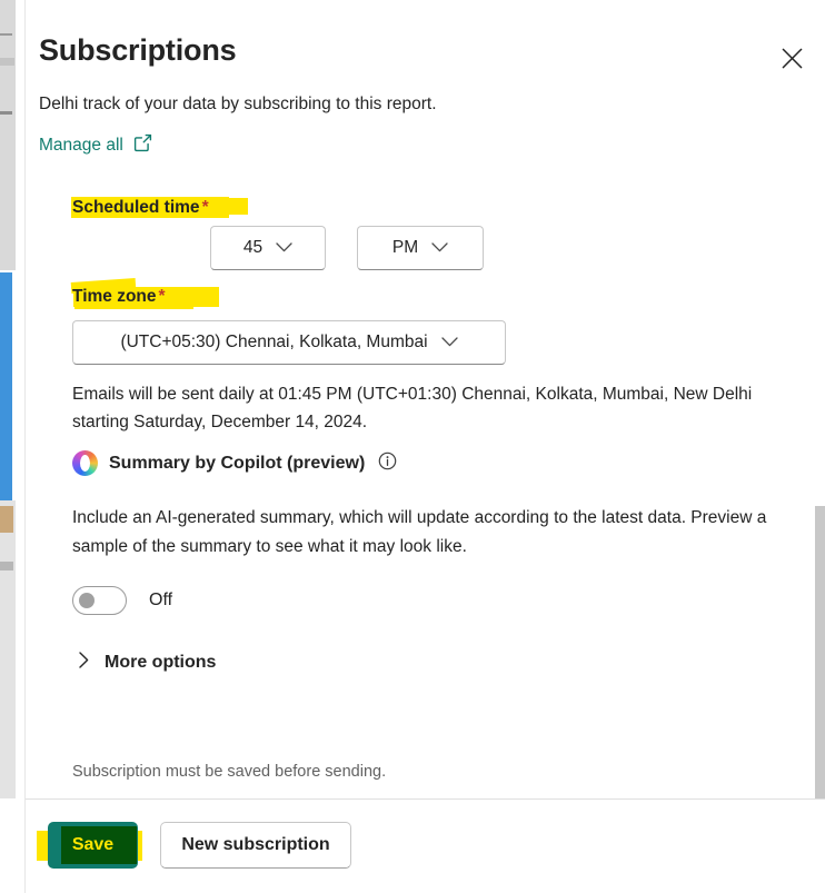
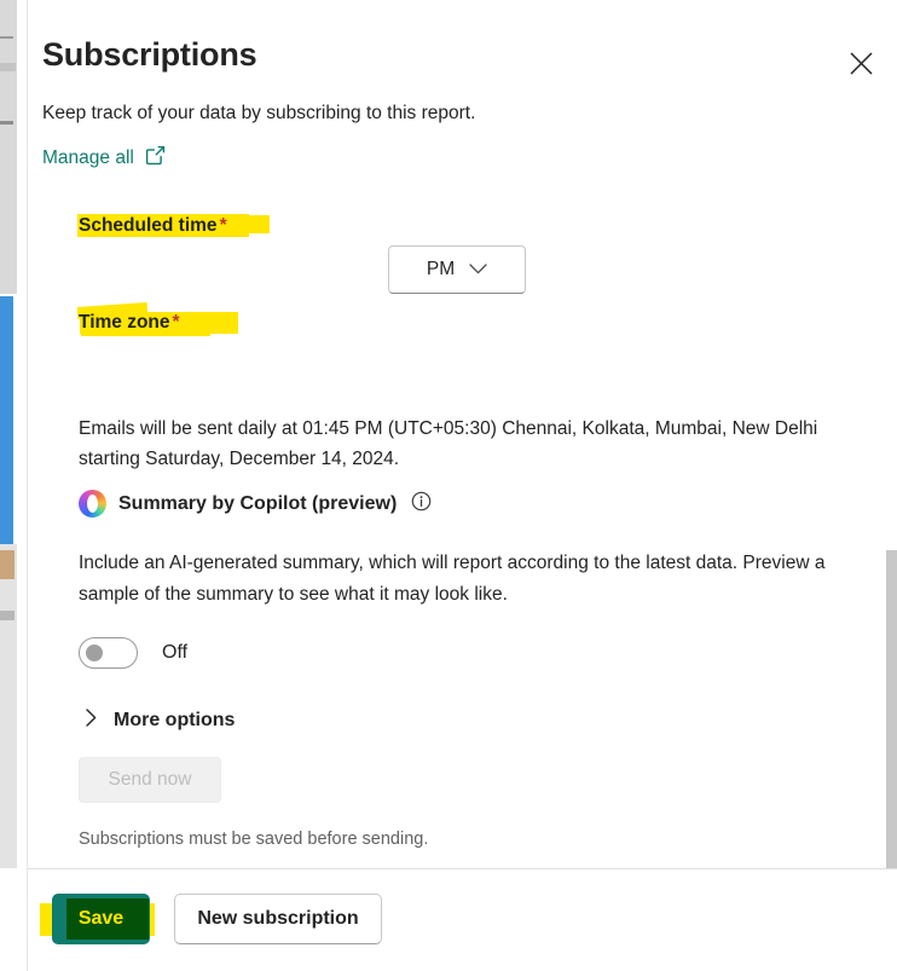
  Subscriptions
- Delhi track of your data by subscribing to this report.
+ Keep track of your data by subscribing to this report.
  Manage all
  Scheduled time*
- 45
  PM
  Time zone*
- (UTC+05:30) Chennai, Kolkata, Mumbai
- Emails will be sent daily at 01:45 PM (UTC+01:30) Chennai, Kolkata, Mumbai, New Delhi starting Saturday, December 14, 2024.
+ Emails will be sent daily at 01:45 PM (UTC+05:30) Chennai, Kolkata, Mumbai, New Delhi starting Saturday, December 14, 2024.
  Summary by Copilot (preview)
- Include an AI-generated summary, which will update according to the latest data. Preview a sample of the summary to see what it may look like.
+ Include an AI-generated summary, which will report according to the latest data. Preview a sample of the summary to see what it may look like.
  Off
  More options
+ Send now
- Subscription must be saved before sending.
+ Subscriptions must be saved before sending.
  Save
  New subscription
